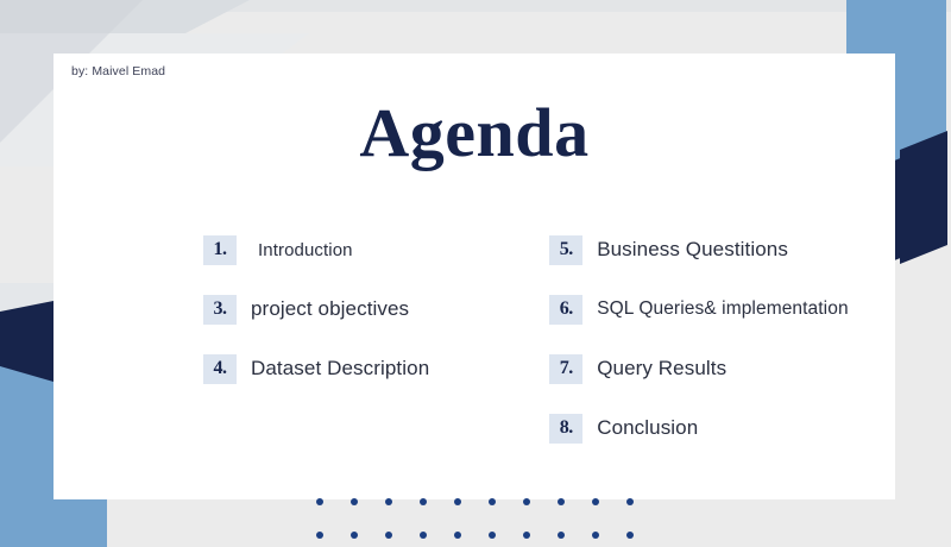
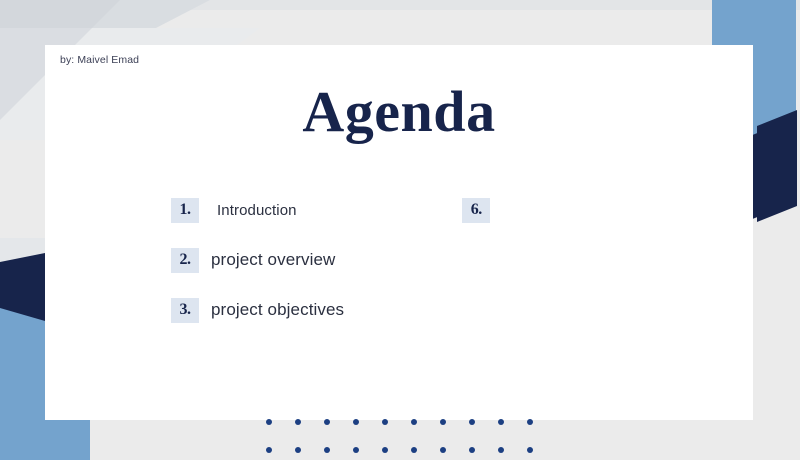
  by: Maivel Emad
  Agenda
  1.
  Introduction
+ 2.
+ project overview
  3.
  project objectives
- 4.
- Dataset Description
- 5.
- Business Questitions
  6.
- SQL Queries& implementation
- 7.
- Query Results
- 8.
- Conclusion
